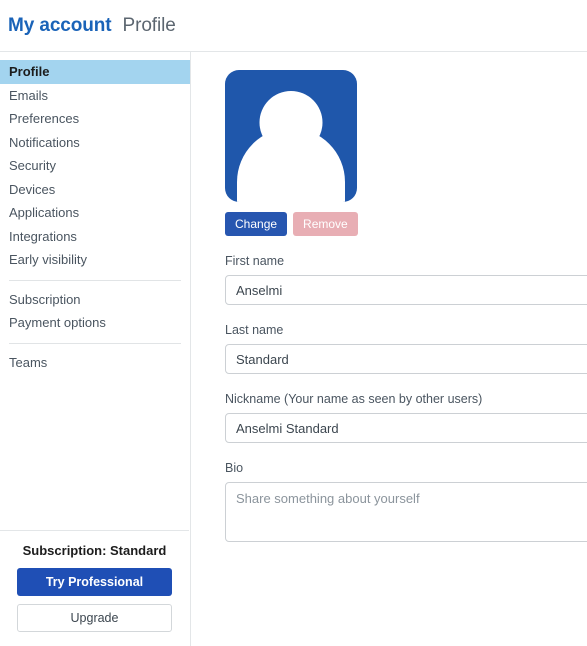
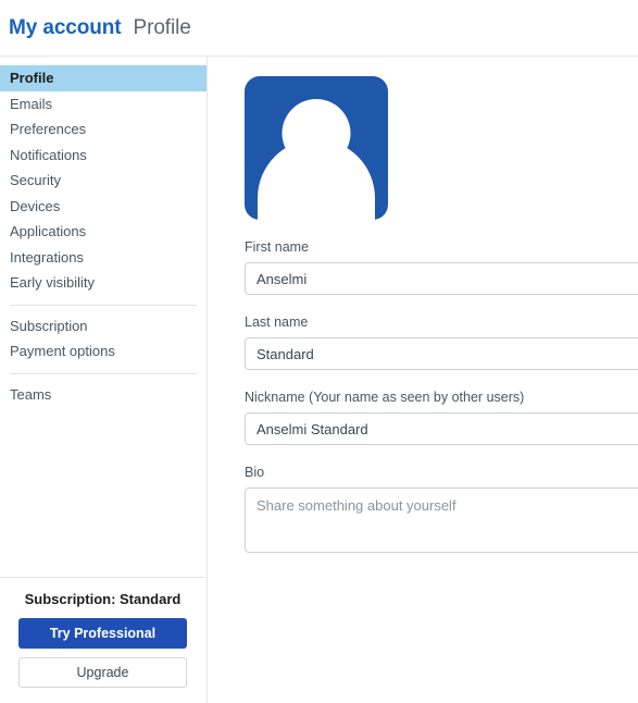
  My account
  Profile
  Profile
  Emails
  Preferences
  Notifications
  Security
  Devices
  Applications
  Integrations
  Early visibility
  Subscription
  Payment options
  Teams
  Subscription: Standard
  Try Professional
  Upgrade
- Change
- Remove
  First name
  Anselmi
  Last name
  Standard
  Nickname (Your name as seen by other users)
  Anselmi Standard
  Bio
  Share something about yourself
